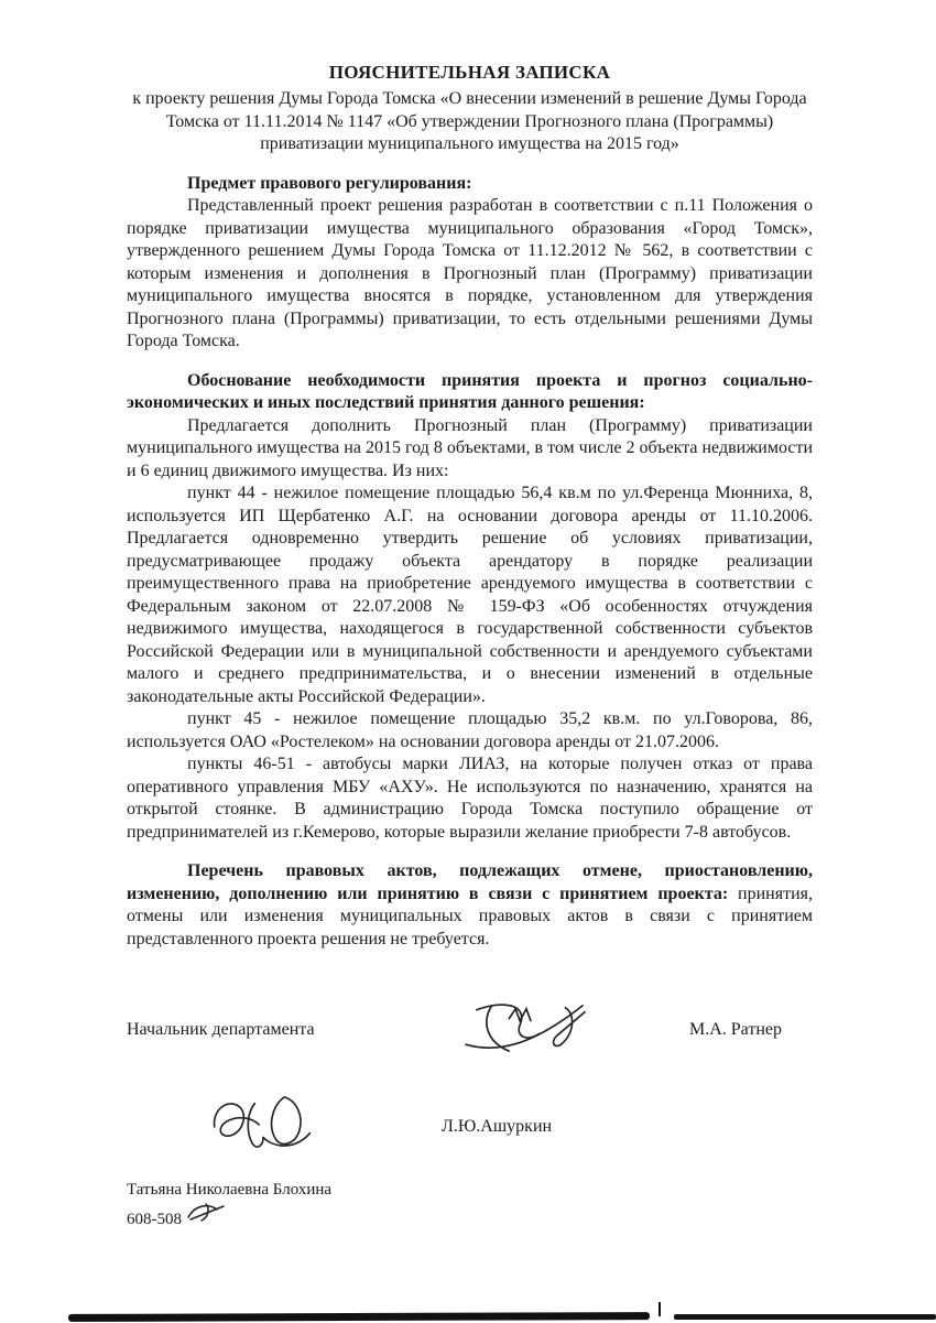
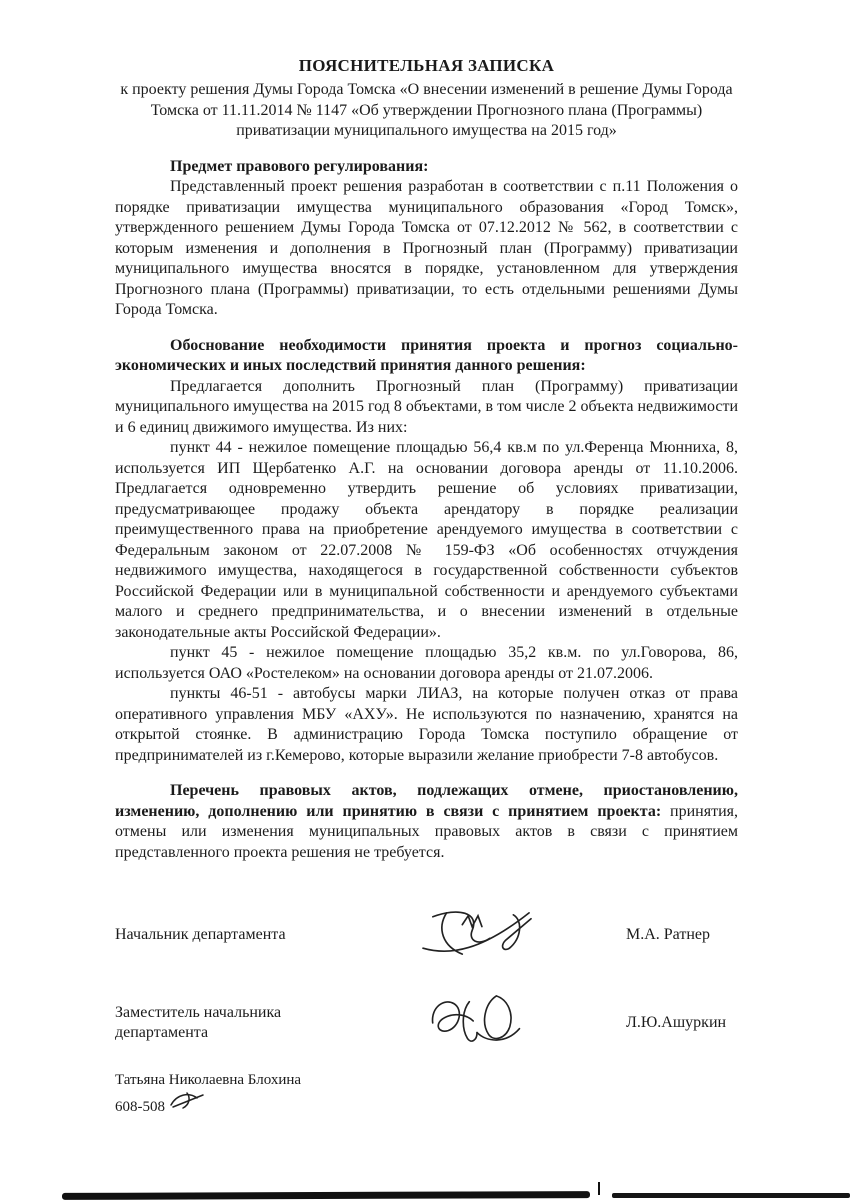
  ПОЯСНИТЕЛЬНАЯ ЗАПИСКА
  к проекту решения Думы Города Томска «О внесении изменений в решение Думы Города Томска от 11.11.2014 № 1147 «Об утверждении Прогнозного плана (Программы) приватизации муниципального имущества на 2015 год»
  Предмет правового регулирования:
- Представленный проект решения разработан в соответствии с п.11 Положения о порядке приватизации имущества муниципального образования «Город Томск», утвержденного решением Думы Города Томска от 11.12.2012 № 562, в соответствии с которым изменения и дополнения в Прогнозный план (Программу) приватизации муниципального имущества вносятся в порядке, установленном для утверждения Прогнозного плана (Программы) приватизации, то есть отдельными решениями Думы Города Томска.
+ Представленный проект решения разработан в соответствии с п.11 Положения о порядке приватизации имущества муниципального образования «Город Томск», утвержденного решением Думы Города Томска от 07.12.2012 № 562, в соответствии с которым изменения и дополнения в Прогнозный план (Программу) приватизации муниципального имущества вносятся в порядке, установленном для утверждения Прогнозного плана (Программы) приватизации, то есть отдельными решениями Думы Города Томска.
  Обоснование необходимости принятия проекта и прогноз социально-экономических и иных последствий принятия данного решения:
  Предлагается дополнить Прогнозный план (Программу) приватизации муниципального имущества на 2015 год 8 объектами, в том числе 2 объекта недвижимости и 6 единиц движимого имущества. Из них:
  пункт 44 - нежилое помещение площадью 56,4 кв.м по ул.Ференца Мюнниха, 8, используется ИП Щербатенко А.Г. на основании договора аренды от 11.10.2006. Предлагается одновременно утвердить решение об условиях приватизации, предусматривающее продажу объекта арендатору в порядке реализации преимущественного права на приобретение арендуемого имущества в соответствии с Федеральным законом от 22.07.2008 № 159-ФЗ «Об особенностях отчуждения недвижимого имущества, находящегося в государственной собственности субъектов Российской Федерации или в муниципальной собственности и арендуемого субъектами малого и среднего предпринимательства, и о внесении изменений в отдельные законодательные акты Российской Федерации».
  пункт 45 - нежилое помещение площадью 35,2 кв.м. по ул.Говорова, 86, используется ОАО «Ростелеком» на основании договора аренды от 21.07.2006.
  пункты 46-51 - автобусы марки ЛИАЗ, на которые получен отказ от права оперативного управления МБУ «АХУ». Не используются по назначению, хранятся на открытой стоянке. В администрацию Города Томска поступило обращение от предпринимателей из г.Кемерово, которые выразили желание приобрести 7-8 автобусов.
  Перечень правовых актов, подлежащих отмене, приостановлению, изменению, дополнению или принятию в связи с принятием проекта: принятия, отмены или изменения муниципальных правовых актов в связи с принятием представленного проекта решения не требуется.
  Начальник департамента
  М.А. Ратнер
+ Заместитель начальника департамента
  Л.Ю.Ашуркин
  Татьяна Николаевна Блохина
  608-508
